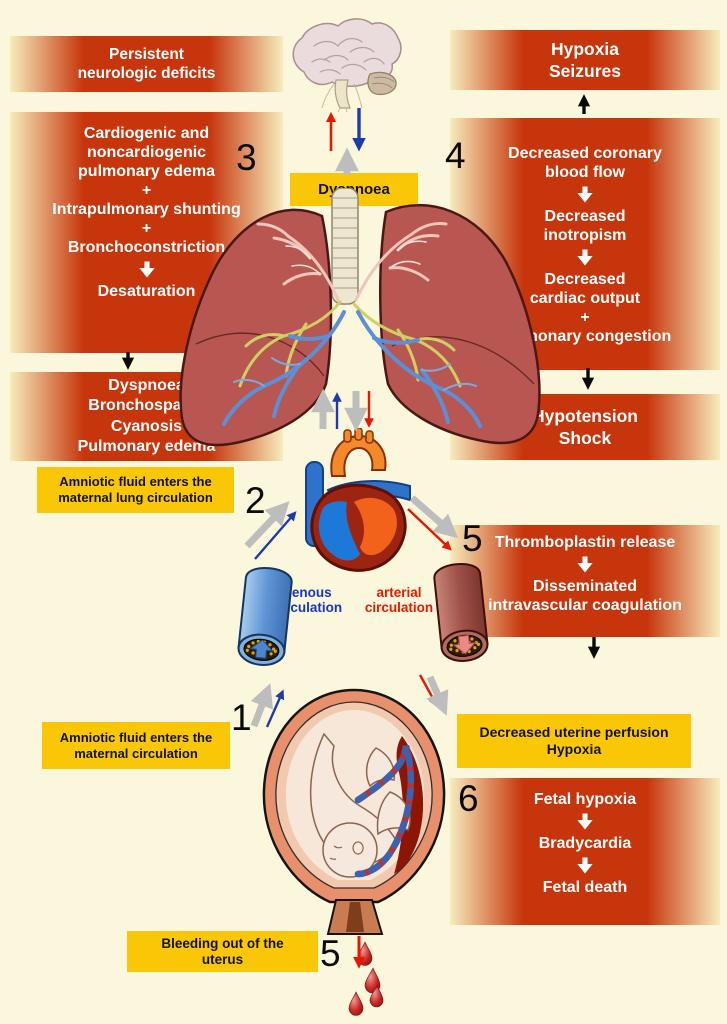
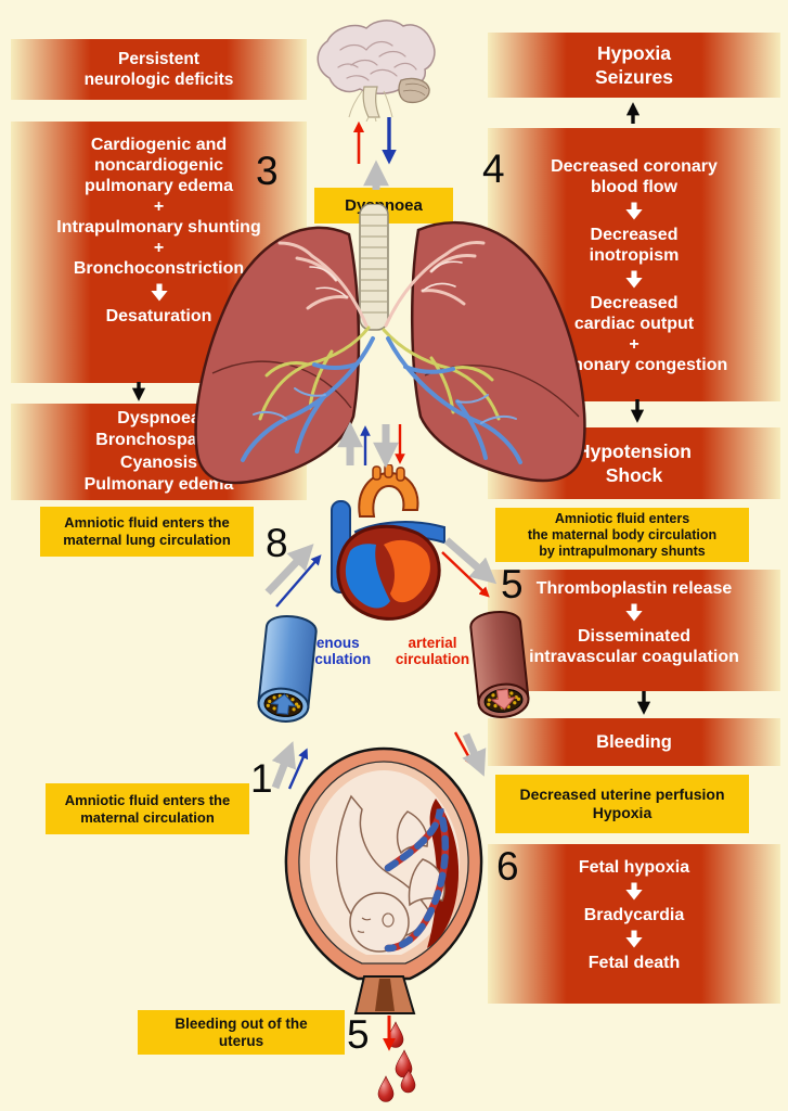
  Persistent
  neurologic deficits
  Cardiogenic and
  noncardiogenic
  pulmonary edema
  +
  Intrapulmonary shunting
  +
  Bronchoconstriction
  Desaturation
  Dyspnoe
  Bronchospa
  Cyanosis
  Pulmonary edema
  Amniotic fluid enters the
  maternal lung circulation
  Amniotic fluid enters the
  maternal circulation
  Bleeding out of the
  uterus
  Hypoxia
  Seizures
  Decreased coronary
  blood flow
  Decreased
  inotropism
  Decreased
  cardiac output
  +
  onary congestion
  ypotension
  Shock
+ Amniotic fluid enters
+ the maternal body circulation
+ by intrapulmonary shunts
  Thromboplastin release
  Disseminated
  intravascular coagulation
+ Bleeding
  Decreased uterine perfusion
  Hypoxia
  Fetal hypoxia
  Bradycardia
  Fetal death
  Dynoea
  enous
  culation
  arterial
  circulation
  3
  4
- 2
+ 8
  5
  1
  6
  5
